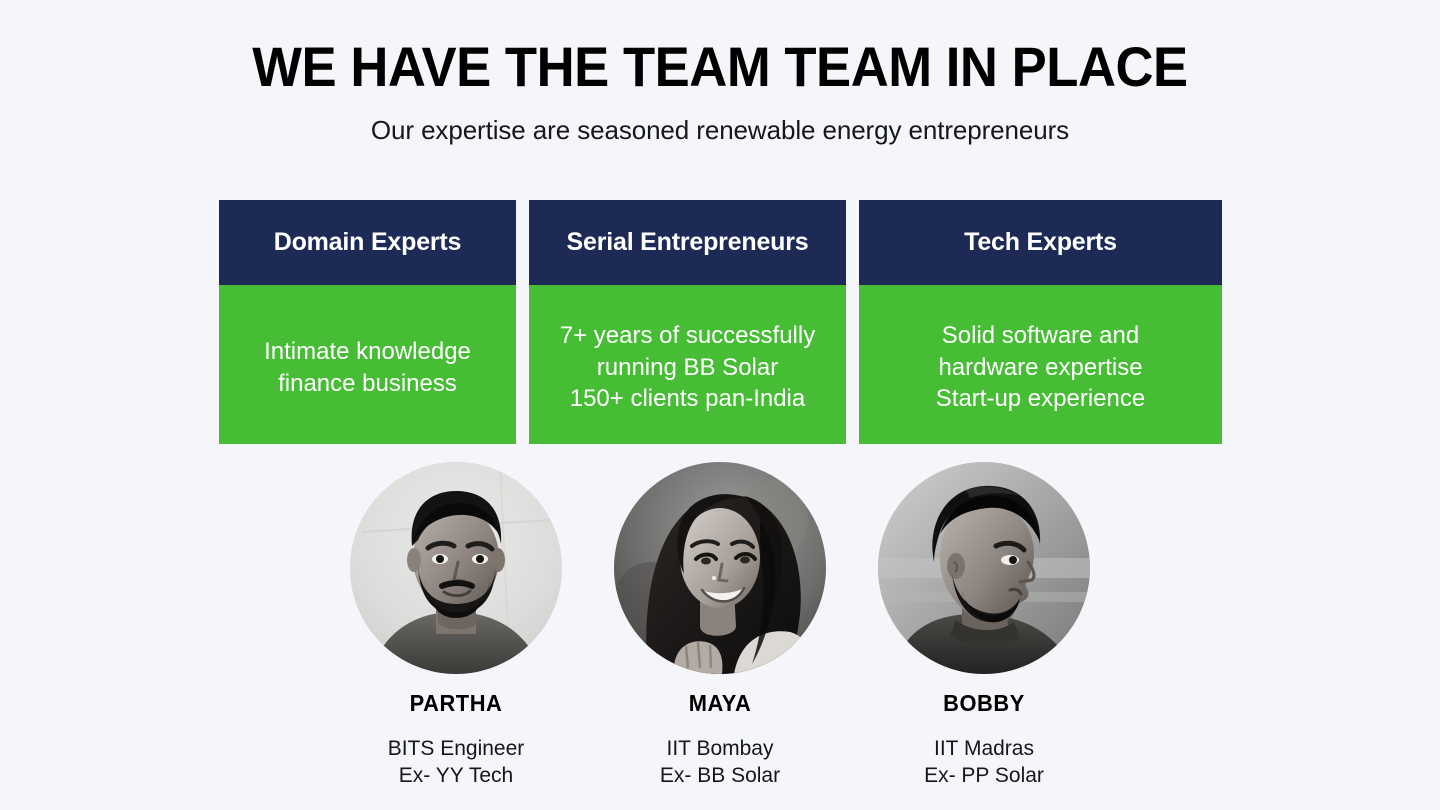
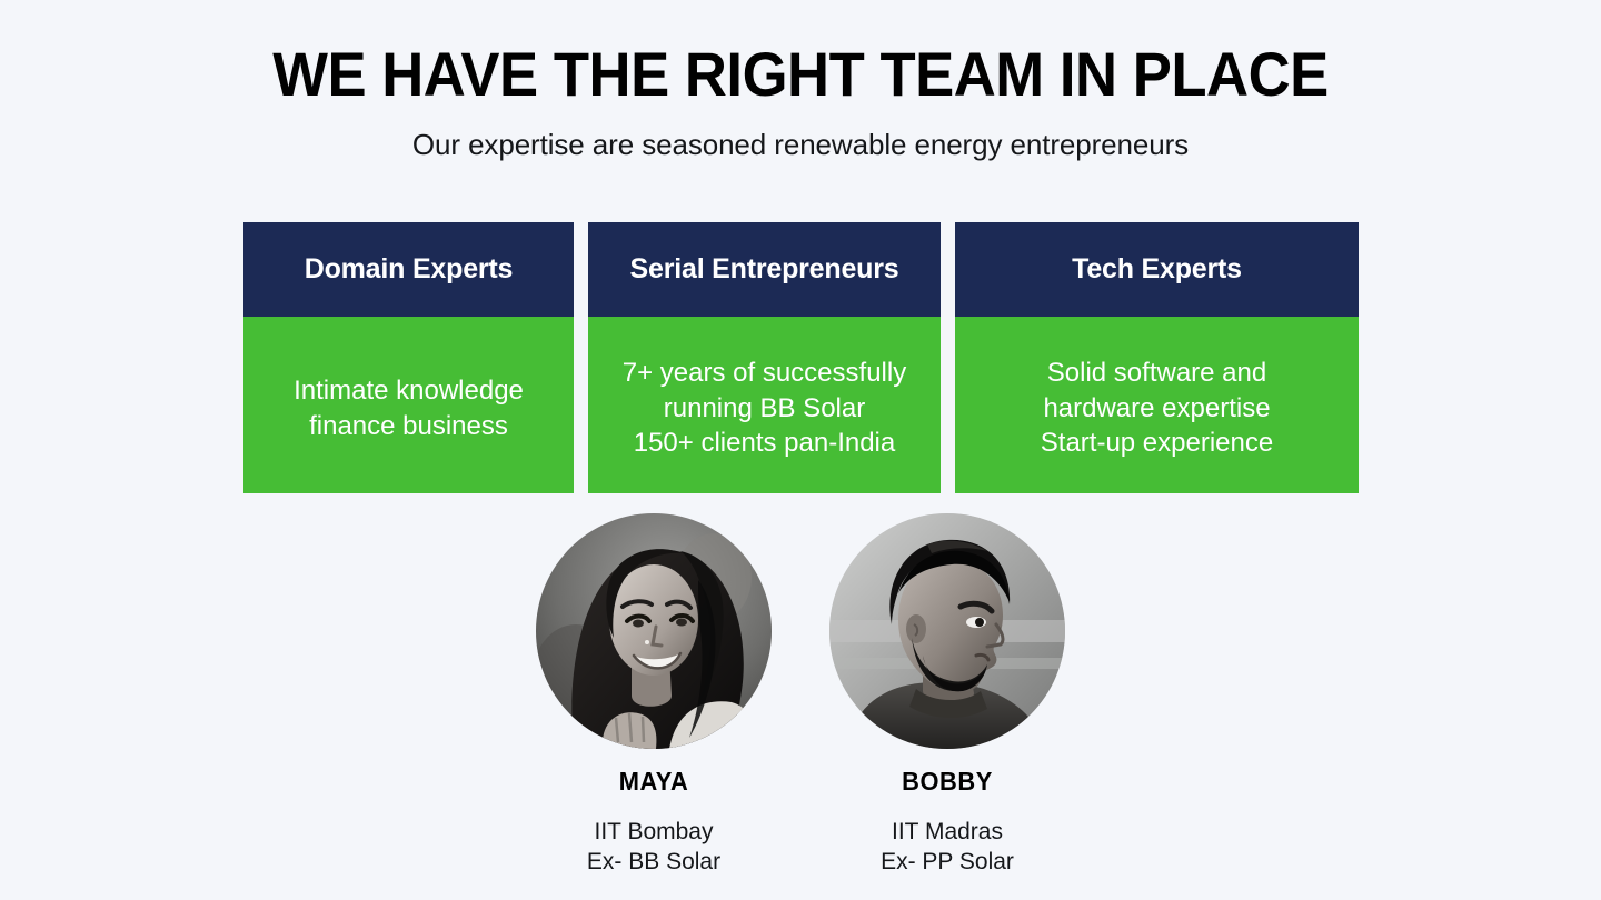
- WE HAVE THE TEAM TEAM IN PLACE
+ WE HAVE THE RIGHT TEAM IN PLACE
  Our expertise are seasoned renewable energy entrepreneurs
  Domain Experts
  Intimate knowledge
  finance business
  Serial Entrepreneurs
  7+ years of successfully
  running BB Solar
  150+ clients pan-India
  Tech Experts
  Solid software and
  hardware expertise
  Start-up experience
- PARTHA
- BITS Engineer
- Ex- YY Tech
  MAYA
  IIT Bombay
  Ex- BB Solar
  BOBBY
  IIT Madras
  Ex- PP Solar
